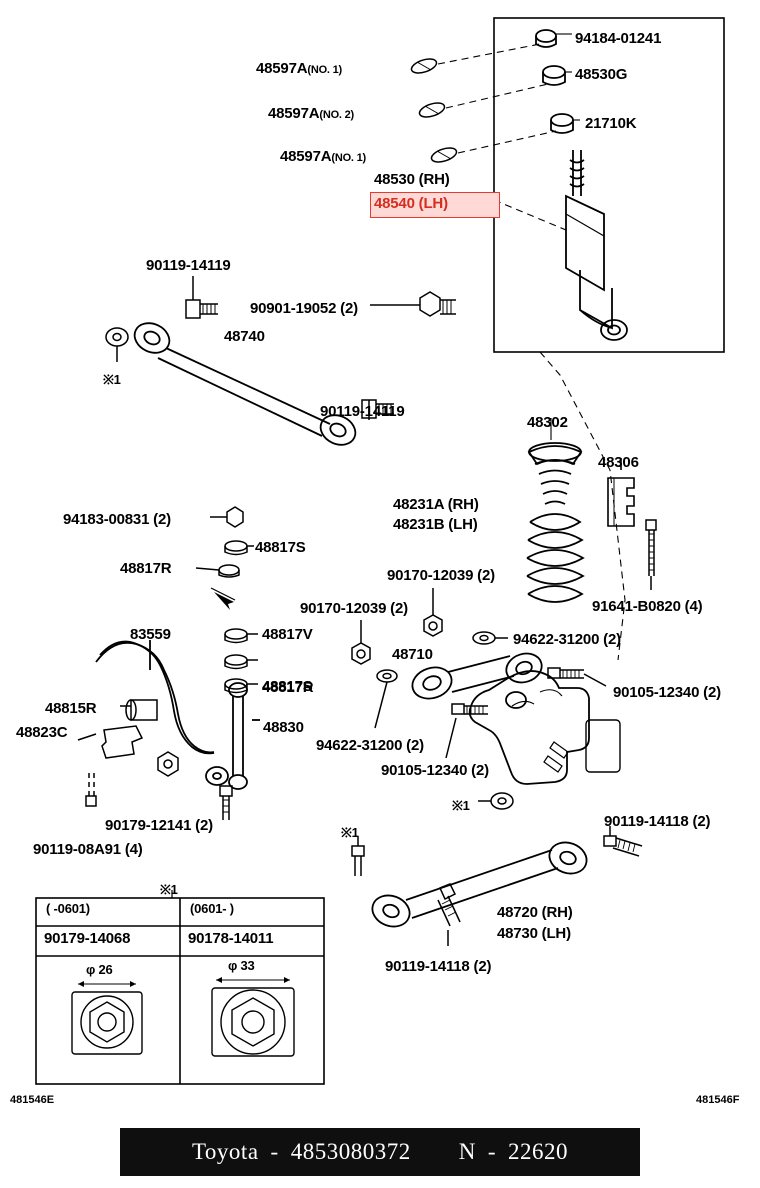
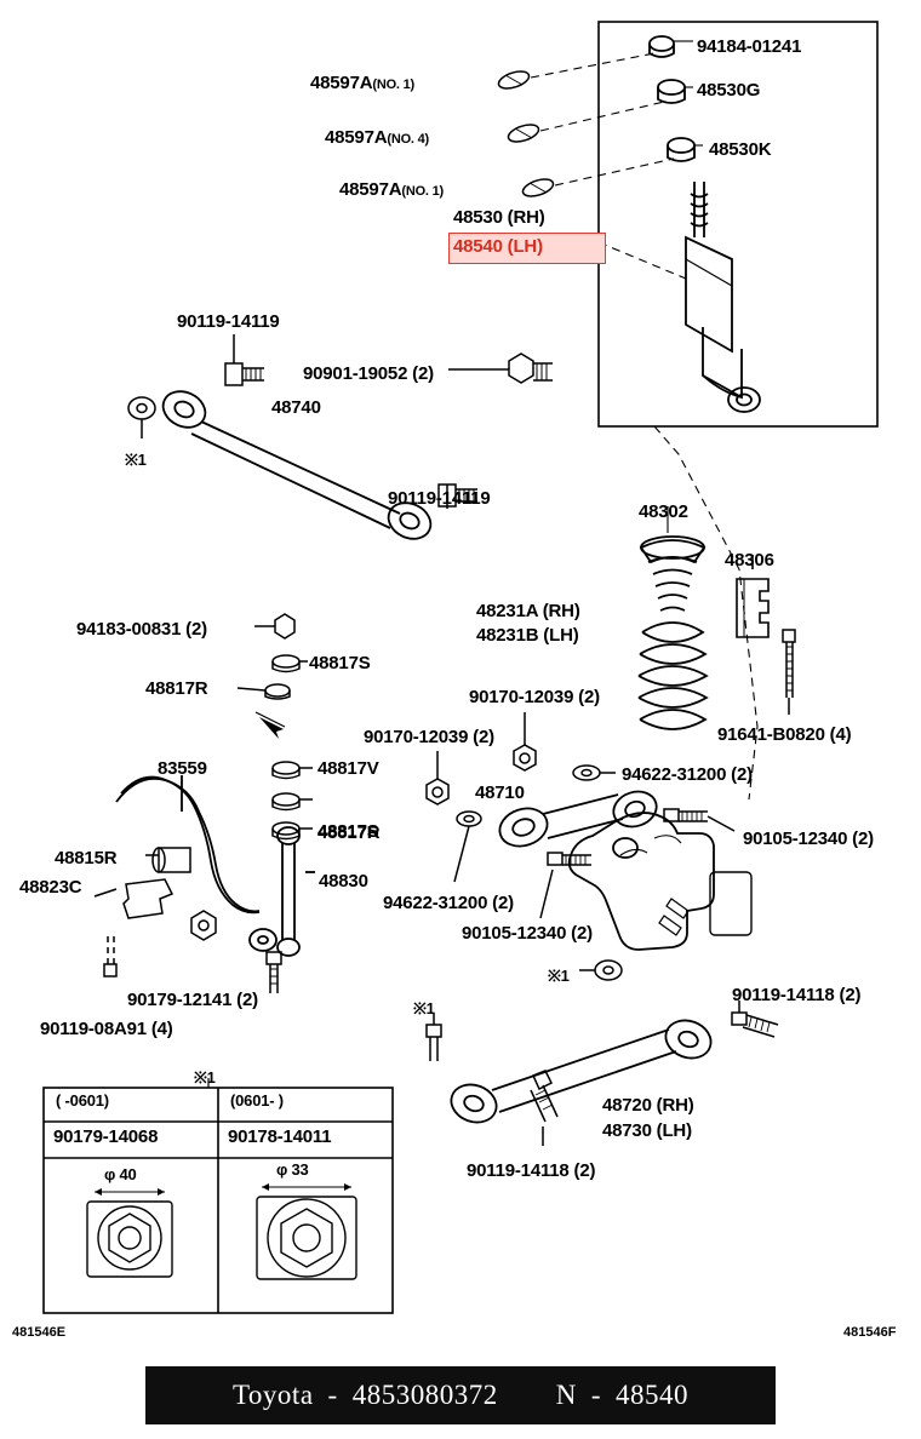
  48530 (RH)
  48540 (LH)
  ( -0601)
  (0601- )
  90179-14068
  90178-14011
- φ 26
+ φ 40
  φ 33
  481546E
  481546F
  Toyota
  -
  4853080372
  N
  -
- 22620
+ 48540
  94184-01241
  48530G
- 21710K
+ 48530K
  48597A(NO. 1)
- 48597A(NO. 2)
+ 48597A(NO. 4)
  48597A(NO. 1)
  90119-14119
  90901-19052 (2)
  48740
  90119-14119
  ※1
  48302
  48306
  48231A (RH)
  48231B (LH)
  94183-00831 (2)
  48817S
  48817R
  90170-12039 (2)
  91641-B0820 (4)
  90170-12039 (2)
  83559
  48817V
  94622-31200 (2)
  48710
  48817R
  90105-12340 (2)
  48817S
  48815R
  48830
  48823C
  94622-31200 (2)
  90105-12340 (2)
  ※1
  ※1
  90119-14118 (2)
  90179-12141 (2)
  90119-08A91 (4)
  48720 (RH)
  48730 (LH)
  90119-14118 (2)
  ※1
